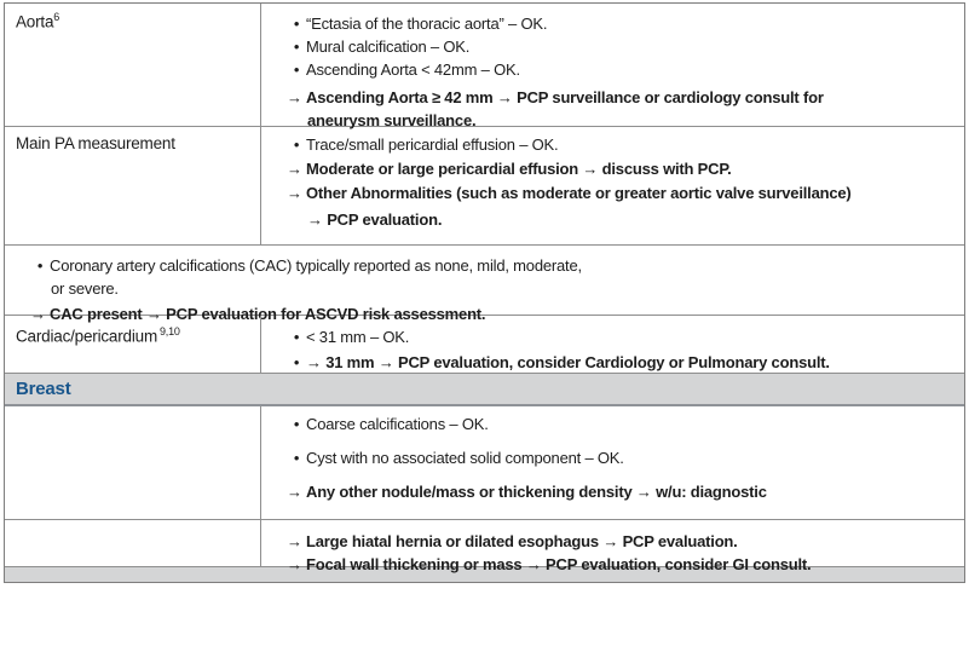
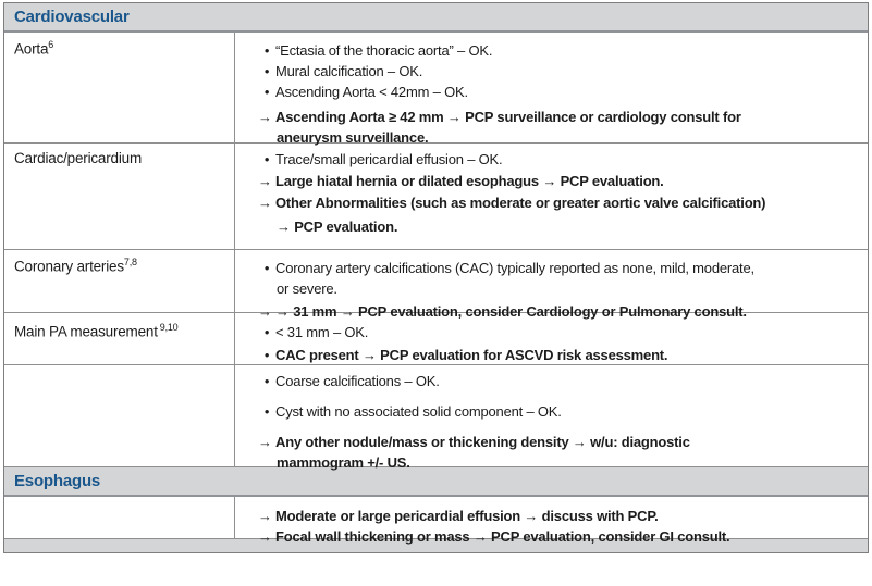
+ Cardiovascular
  Aorta6
  •
  “Ectasia of the thoracic aorta” – OK.
  •
  Mural calcification – OK.
  •
  Ascending Aorta < 42mm – OK.
  →
  Ascending Aorta ≥ 42 mm → PCP surveillance or cardiology consult for
  aneurysm surveillance.
- Main PA measurement
+ Cardiac/pericardium
  •
  Trace/small pericardial effusion – OK.
  →
- Moderate or large pericardial effusion → discuss with PCP.
+ Large hiatal hernia or dilated esophagus → PCP evaluation.
  →
- Other Abnormalities (such as moderate or greater aortic valve surveillance)
+ Other Abnormalities (such as moderate or greater aortic valve calcification)
  → PCP evaluation.
+ Coronary arteries7,8
  •
  Coronary artery calcifications (CAC) typically reported as none, mild, moderate,
  or severe.
  →
- CAC present → PCP evaluation for ASCVD risk assessment.
+ → 31 mm → PCP evaluation, consider Cardiology or Pulmonary consult.
- Cardiac/pericardium 9,10
+ Main PA measurement 9,10
  •
  < 31 mm – OK.
  •
- → 31 mm → PCP evaluation, consider Cardiology or Pulmonary consult.
+ CAC present → PCP evaluation for ASCVD risk assessment.
- Breast
  •
  Coarse calcifications – OK.
  •
  Cyst with no associated solid component – OK.
  →
  Any other nodule/mass or thickening density → w/u: diagnostic
+ mammogram +/- US.
+ Esophagus
  →
- Large hiatal hernia or dilated esophagus → PCP evaluation.
+ Moderate or large pericardial effusion → discuss with PCP.
  →
  Focal wall thickening or mass → PCP evaluation, consider GI consult.
